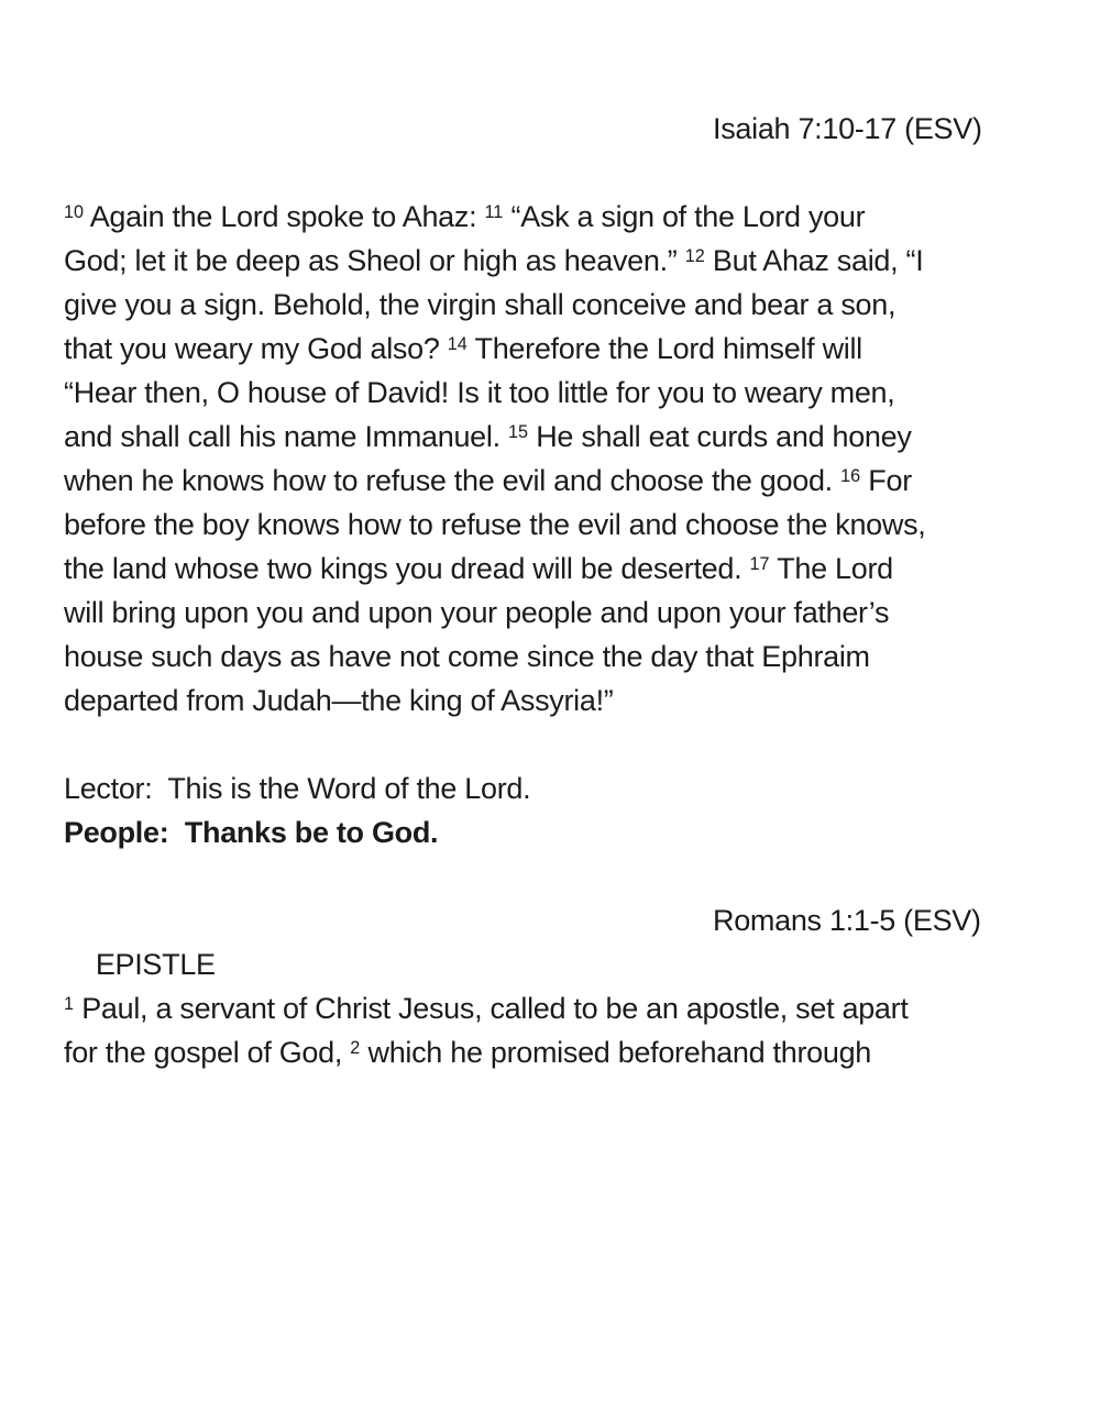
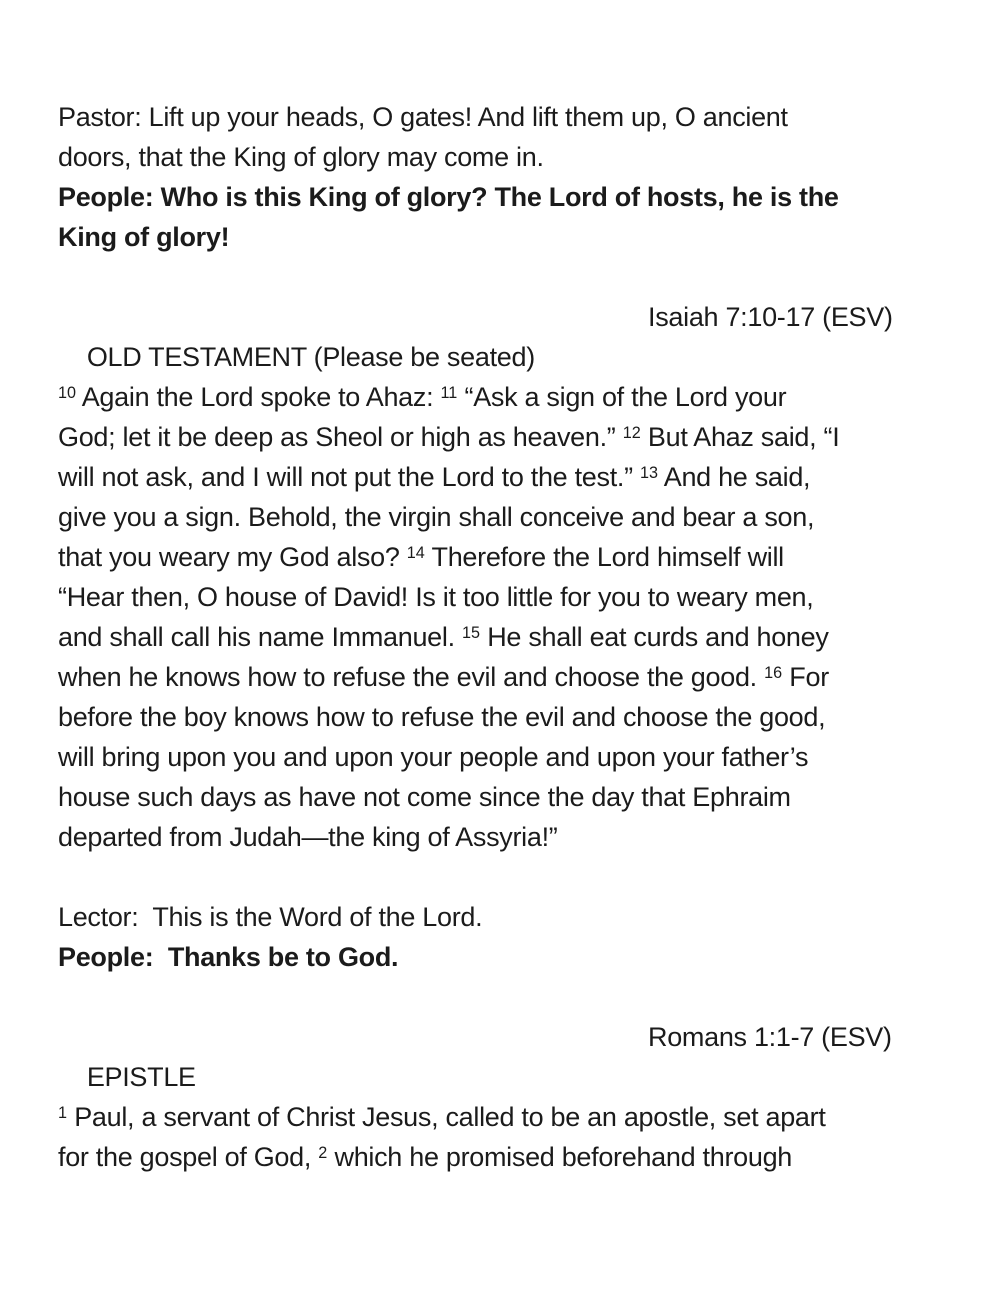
+ Pastor: Lift up your heads, O gates! And lift them up, O ancient
+ doors, that the King of glory may come in.
+ People: Who is this King of glory? The Lord of hosts, he is the
+ King of glory!
+ OLD TESTAMENT (Please be seated)
  Isaiah 7:10-17 (ESV)
  10 Again the Lord spoke to Ahaz: 11 “Ask a sign of the Lord your
  God; let it be deep as Sheol or high as heaven.” 12 But Ahaz said, “I
+ will not ask, and I will not put the Lord to the test.” 13 And he said,
  give you a sign. Behold, the virgin shall conceive and bear a son,
  that you weary my God also? 14 Therefore the Lord himself will
  “Hear then, O house of David! Is it too little for you to weary men,
  and shall call his name Immanuel. 15 He shall eat curds and honey
  when he knows how to refuse the evil and choose the good. 16 For
- before the boy knows how to refuse the evil and choose the knows,
+ before the boy knows how to refuse the evil and choose the good,
- the land whose two kings you dread will be deserted. 17 The Lord
  will bring upon you and upon your people and upon your father’s
  house such days as have not come since the day that Ephraim
  departed from Judah—the king of Assyria!”
  Lector: This is the Word of the Lord.
  People: Thanks be to God.
  EPISTLE
- Romans 1:1-5 (ESV)
+ Romans 1:1-7 (ESV)
  1 Paul, a servant of Christ Jesus, called to be an apostle, set apart
  for the gospel of God, 2 which he promised beforehand through
